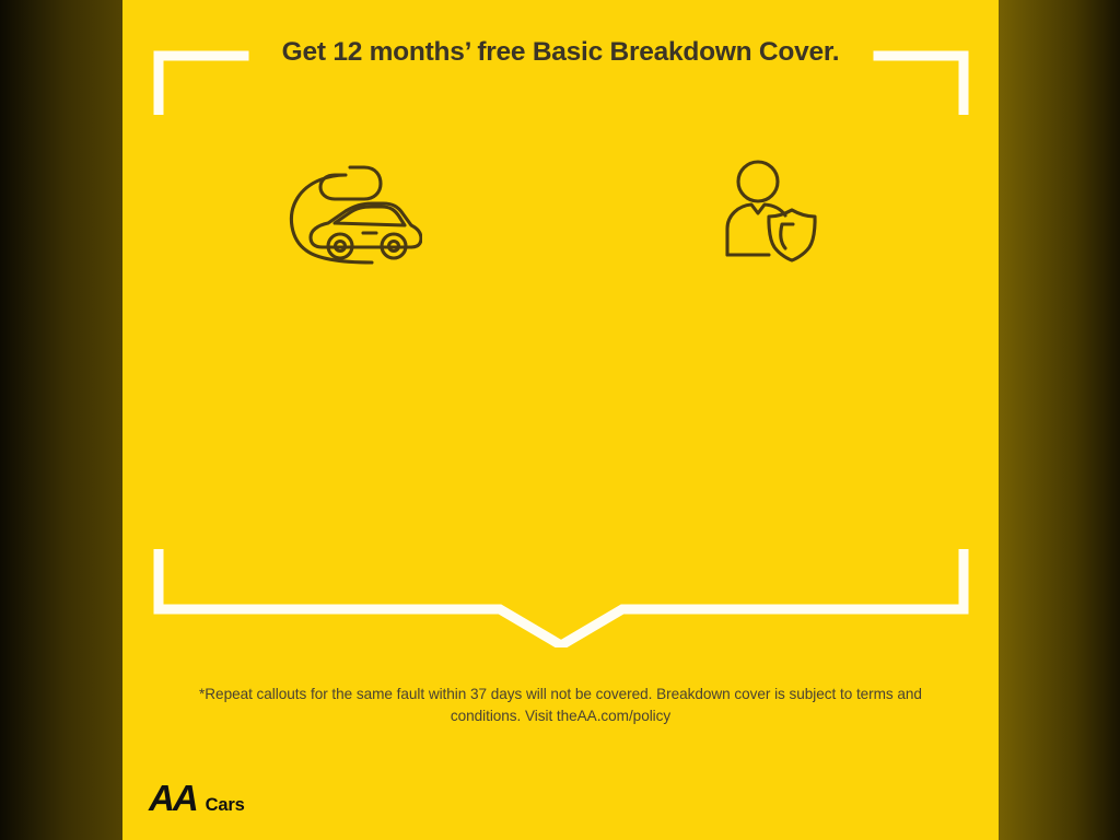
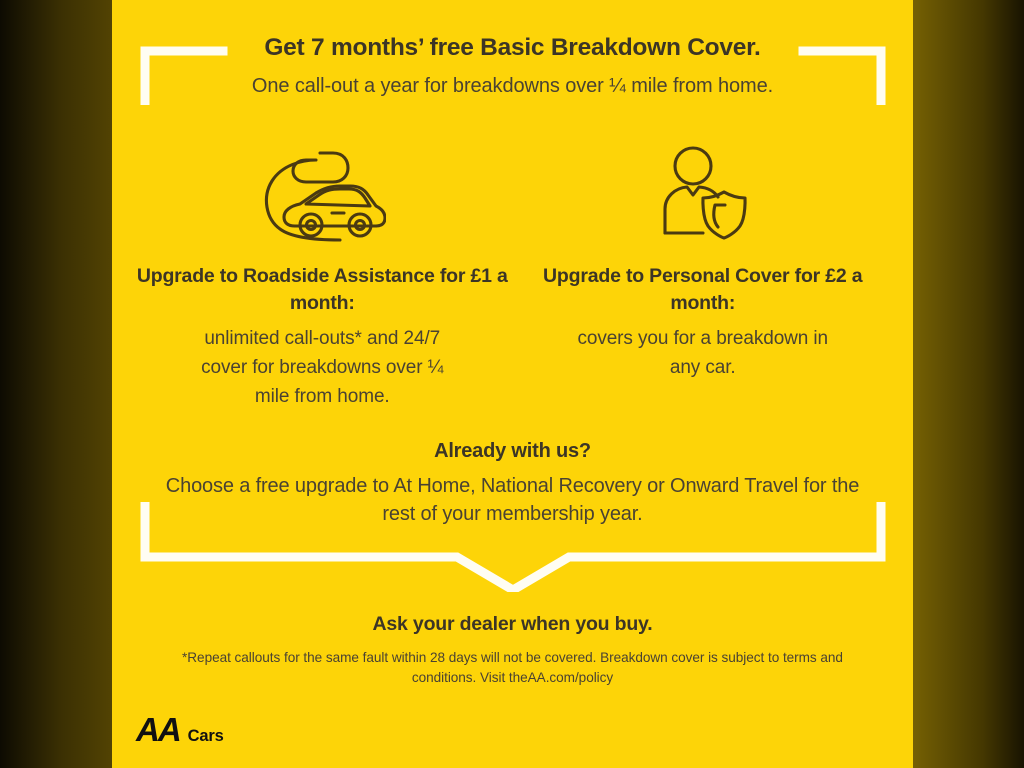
- Get 12 months’ free Basic Breakdown Cover.
+ Get 7 months’ free Basic Breakdown Cover.
+ One call-out a year for breakdowns over ¼ mile from home.
+ Upgrade to Roadside Assistance for £1 a month:
+ unlimited call-outs* and 24/7 cover for breakdowns over ¼ mile from home.
+ Upgrade to Personal Cover for £2 a month:
+ covers you for a breakdown in any car.
+ Already with us?
+ Choose a free upgrade to At Home, National Recovery or Onward Travel for the rest of your membership year.
+ Ask your dealer when you buy.
- *Repeat callouts for the same fault within 37 days will not be covered. Breakdown cover is subject to terms and conditions. Visit theAA.com/policy
+ *Repeat callouts for the same fault within 28 days will not be covered. Breakdown cover is subject to terms and conditions. Visit theAA.com/policy
  AA
  Cars
